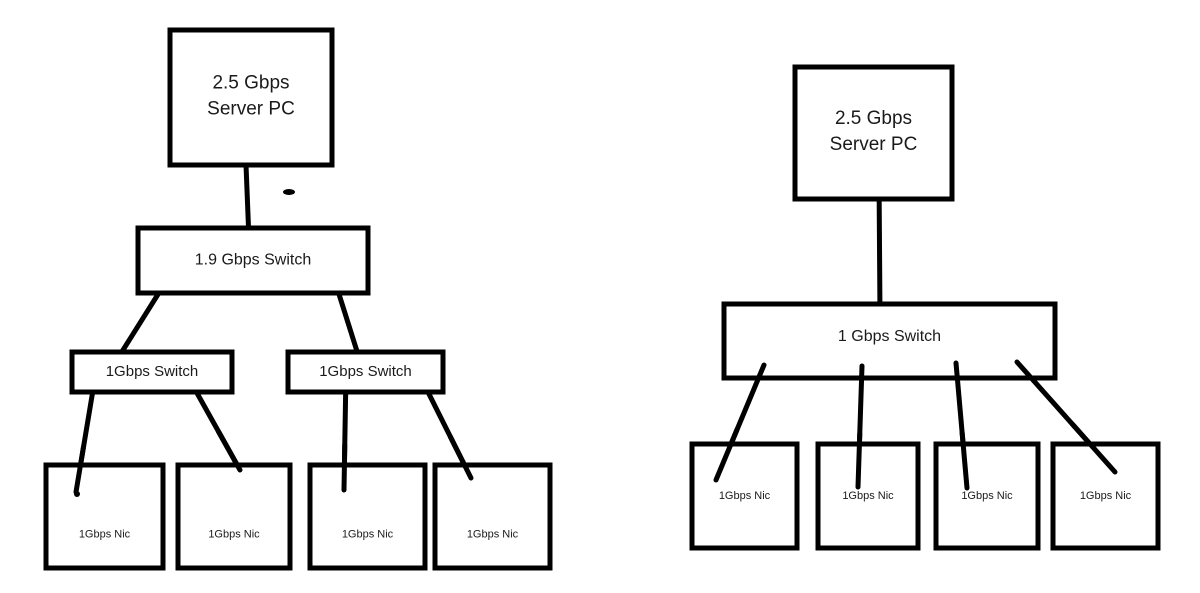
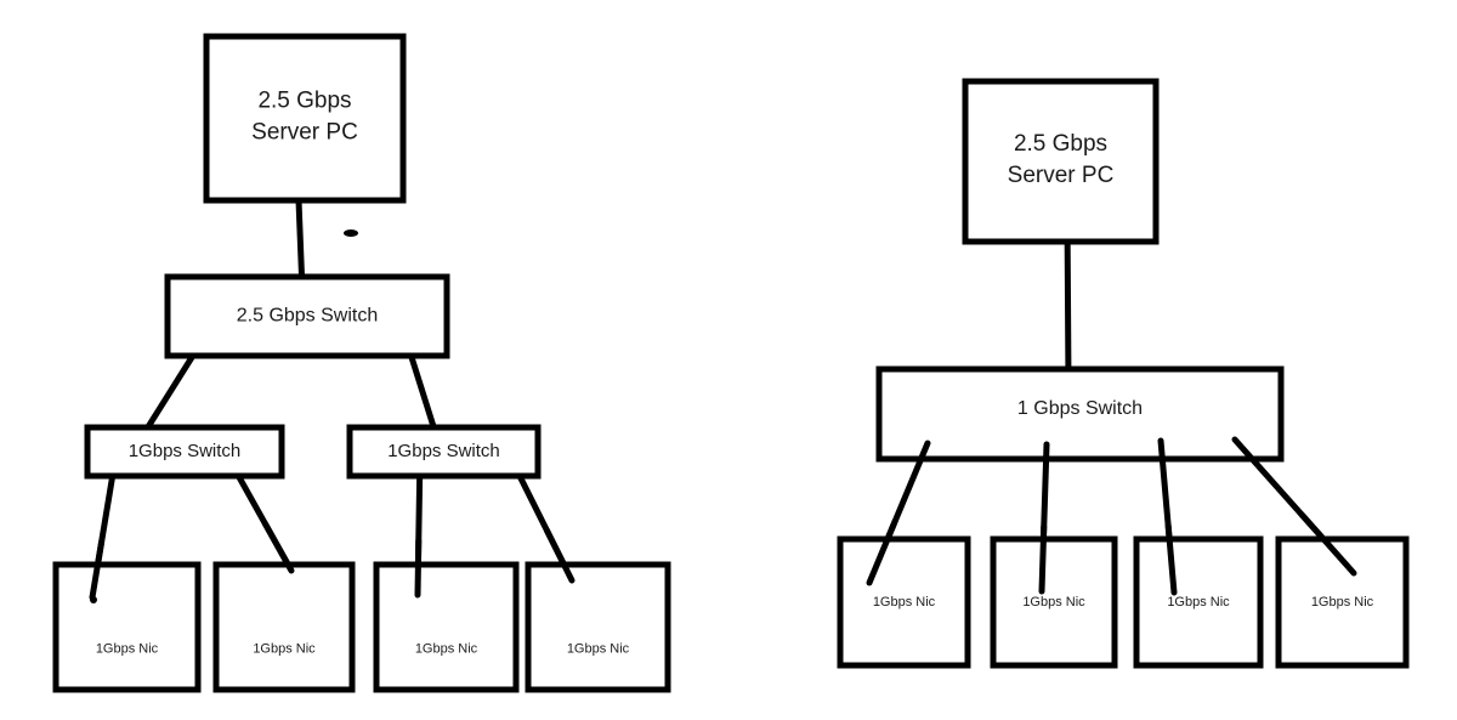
  2.5 Gbps
  Server PC
- 1.9 Gbps Switch
+ 2.5 Gbps Switch
  1Gbps Switch
  1Gbps Switch
  1Gbps Nic
  1Gbps Nic
  1Gbps Nic
  1Gbps Nic
  2.5 Gbps
  Server PC
  1 Gbps Switch
  1Gbps Nic
  1Gbps Nic
  1Gbps Nic
  1Gbps Nic
